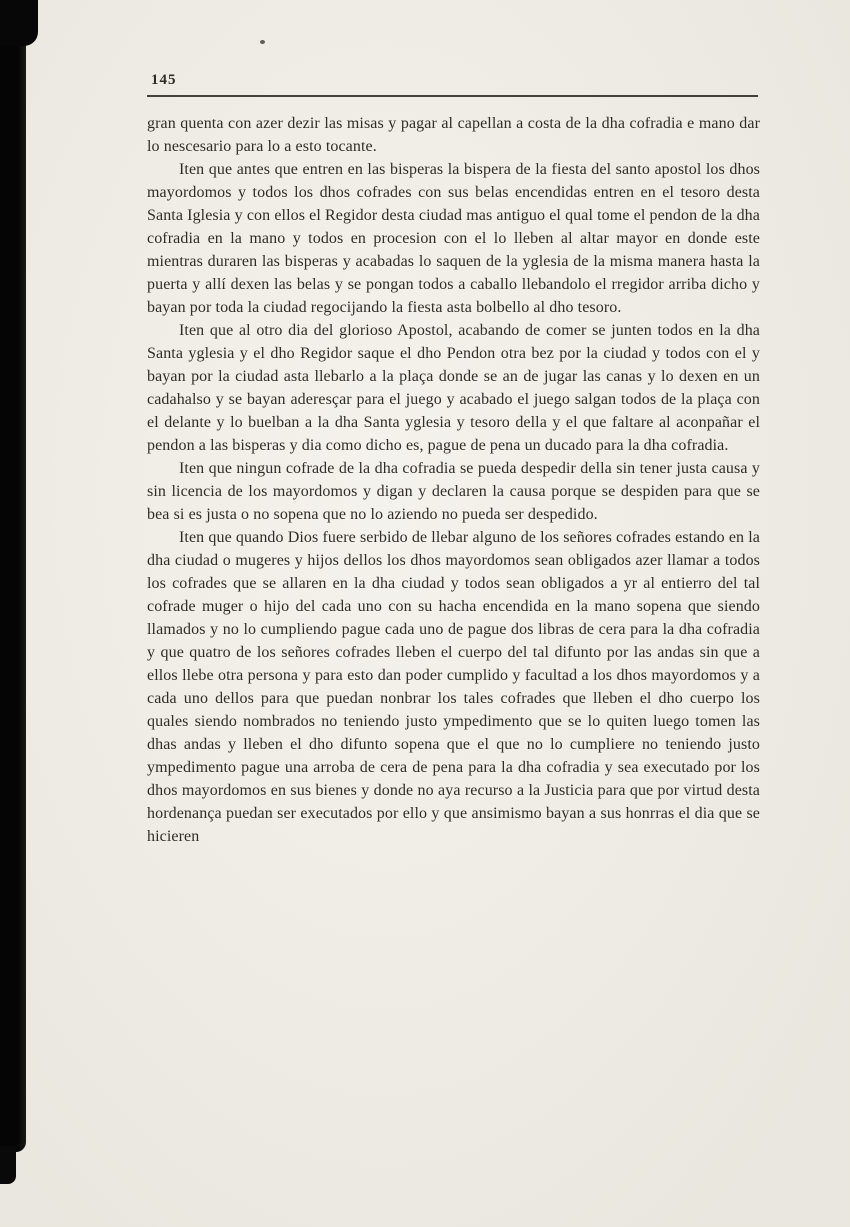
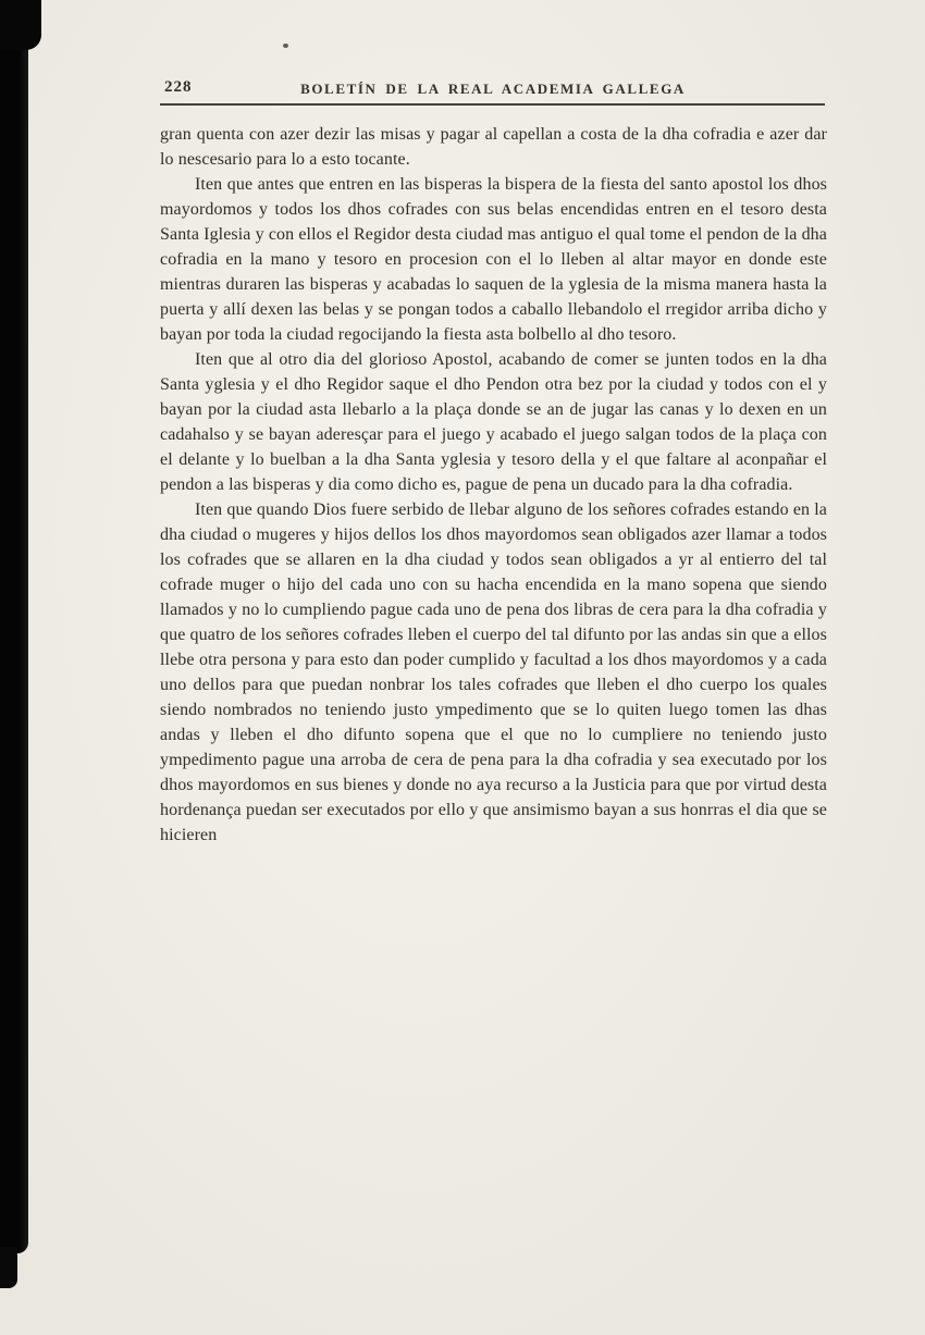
- 145
+ 228
+ BOLETÍN DE LA REAL ACADEMIA GALLEGA
- gran quenta con azer dezir las misas y pagar al capellan a costa de la dha cofradia e mano dar lo nescesario para lo a esto tocante.
+ gran quenta con azer dezir las misas y pagar al capellan a costa de la dha cofradia e azer dar lo nescesario para lo a esto tocante.
- Iten que antes que entren en las bisperas la bispera de la fiesta del santo apostol los dhos mayordomos y todos los dhos cofrades con sus belas encendidas entren en el tesoro desta Santa Iglesia y con ellos el Regidor desta ciudad mas antiguo el qual tome el pendon de la dha cofradia en la mano y todos en procesion con el lo lleben al altar mayor en donde este mientras duraren las bisperas y acabadas lo saquen de la yglesia de la misma manera hasta la puerta y allí dexen las belas y se pongan todos a caballo llebandolo el rregidor arriba dicho y bayan por toda la ciudad regocijando la fiesta asta bolbello al dho tesoro.
+ Iten que antes que entren en las bisperas la bispera de la fiesta del santo apostol los dhos mayordomos y todos los dhos cofrades con sus belas encendidas entren en el tesoro desta Santa Iglesia y con ellos el Regidor desta ciudad mas antiguo el qual tome el pendon de la dha cofradia en la mano y tesoro en procesion con el lo lleben al altar mayor en donde este mientras duraren las bisperas y acabadas lo saquen de la yglesia de la misma manera hasta la puerta y allí dexen las belas y se pongan todos a caballo llebandolo el rregidor arriba dicho y bayan por toda la ciudad regocijando la fiesta asta bolbello al dho tesoro.
  Iten que al otro dia del glorioso Apostol, acabando de comer se junten todos en la dha Santa yglesia y el dho Regidor saque el dho Pendon otra bez por la ciudad y todos con el y bayan por la ciudad asta llebarlo a la plaça donde se an de jugar las canas y lo dexen en un cadahalso y se bayan aderesçar para el juego y acabado el juego salgan todos de la plaça con el delante y lo buelban a la dha Santa yglesia y tesoro della y el que faltare al aconpañar el pendon a las bisperas y dia como dicho es, pague de pena un ducado para la dha cofradia.
- Iten que ningun cofrade de la dha cofradia se pueda despedir della sin tener justa causa y sin licencia de los mayordomos y digan y declaren la causa porque se despiden para que se bea si es justa o no sopena que no lo aziendo no pueda ser despedido.
- Iten que quando Dios fuere serbido de llebar alguno de los señores cofrades estando en la dha ciudad o mugeres y hijos dellos los dhos mayordomos sean obligados azer llamar a todos los cofrades que se allaren en la dha ciudad y todos sean obligados a yr al entierro del tal cofrade muger o hijo del cada uno con su hacha encendida en la mano sopena que siendo llamados y no lo cumpliendo pague cada uno de pague dos libras de cera para la dha cofradia y que quatro de los señores cofrades lleben el cuerpo del tal difunto por las andas sin que a ellos llebe otra persona y para esto dan poder cumplido y facultad a los dhos mayordomos y a cada uno dellos para que puedan nonbrar los tales cofrades que lleben el dho cuerpo los quales siendo nombrados no teniendo justo ympedimento que se lo quiten luego tomen las dhas andas y lleben el dho difunto sopena que el que no lo cumpliere no teniendo justo ympedimento pague una arroba de cera de pena para la dha cofradia y sea executado por los dhos mayordomos en sus bienes y donde no aya recurso a la Justicia para que por virtud desta hordenança puedan ser executados por ello y que ansimismo bayan a sus honrras el dia que se hicieren
+ Iten que quando Dios fuere serbido de llebar alguno de los señores cofrades estando en la dha ciudad o mugeres y hijos dellos los dhos mayordomos sean obligados azer llamar a todos los cofrades que se allaren en la dha ciudad y todos sean obligados a yr al entierro del tal cofrade muger o hijo del cada uno con su hacha encendida en la mano sopena que siendo llamados y no lo cumpliendo pague cada uno de pena dos libras de cera para la dha cofradia y que quatro de los señores cofrades lleben el cuerpo del tal difunto por las andas sin que a ellos llebe otra persona y para esto dan poder cumplido y facultad a los dhos mayordomos y a cada uno dellos para que puedan nonbrar los tales cofrades que lleben el dho cuerpo los quales siendo nombrados no teniendo justo ympedimento que se lo quiten luego tomen las dhas andas y lleben el dho difunto sopena que el que no lo cumpliere no teniendo justo ympedimento pague una arroba de cera de pena para la dha cofradia y sea executado por los dhos mayordomos en sus bienes y donde no aya recurso a la Justicia para que por virtud desta hordenança puedan ser executados por ello y que ansimismo bayan a sus honrras el dia que se hicieren
